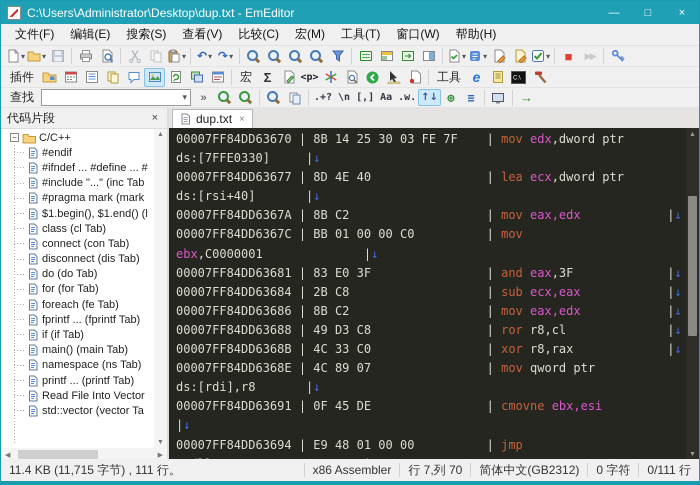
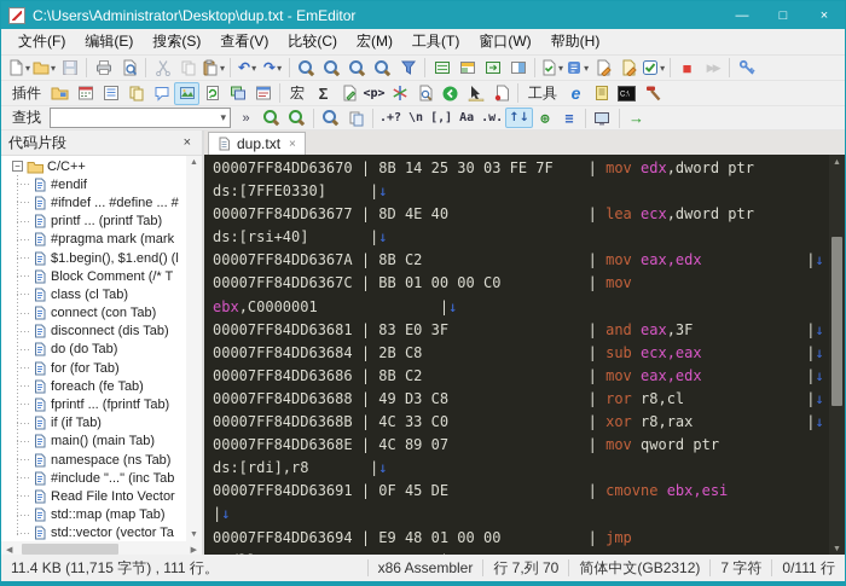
  C:\Users\Administrator\Desktop\dup.txt - EmEditor
  —
  □
  ×
  文件(F)
  编辑(E)
  搜索(S)
  查看(V)
  比较(C)
  宏(M)
  工具(T)
  窗口(W)
  帮助(H)
  ▾
  ▾
  ▾
  ↶
  ▾
  ↷
  ▾
  ▾
  ▾
  ▾
  ■
  ▶▶
  插件
  宏
  Σ
  <p>
  工具
  e
  查找
  ▾
  »
  .+?
  \n
  [,]
  Aa
  .w.
  ↑↓
  ⊕
  ≡
  →
  代码片段
  ×
  −
  C/C++
  #endif
  #ifndef ... #define ... #
- #include "..." (inc Tab
+ printf ... (printf Tab)
  #pragma mark (mark
  $1.begin(), $1.end() (l
+ Block Comment (/* T
  class (cl Tab)
  connect (con Tab)
  disconnect (dis Tab)
  do (do Tab)
  for (for Tab)
  foreach (fe Tab)
  fprintf ... (fprintf Tab)
  if (if Tab)
  main() (main Tab)
  namespace (ns Tab)
- printf ... (printf Tab)
+ #include "..." (inc Tab
  Read File Into Vector
+ std::map (map Tab)
  std::vector (vector Ta
  dup.txt
  ×
  00007FF84DD63670 | 8B 14 25 30 03 FE 7F | mov edx,dword ptr
  ds:[7FFE0330] |↓
  00007FF84DD63677 | 8D 4E 40 | lea ecx,dword ptr
  ds:[rsi+40] |↓
  00007FF84DD6367A | 8B C2 | mov eax,edx |↓
  00007FF84DD6367C | BB 01 00 00 C0 | mov
  ebx,C0000001 |↓
  00007FF84DD63681 | 83 E0 3F | and eax,3F |↓
  00007FF84DD63684 | 2B C8 | sub ecx,eax |↓
  00007FF84DD63686 | 8B C2 | mov eax,edx |↓
  00007FF84DD63688 | 49 D3 C8 | ror r8,cl |↓
  00007FF84DD6368B | 4C 33 C0 | xor r8,rax |↓
  00007FF84DD6368E | 4C 89 07 | mov qword ptr
  ds:[rdi],r8 |↓
  00007FF84DD63691 | 0F 45 DE | cmovne ebx,esi
  |↓
  00007FF84DD63694 | E9 48 01 00 00 | jmp
  11.4 KB (11,715 字节) , 111 行。
  x86 Assembler
  行 7,列 70
  简体中文(GB2312)
- 0 字符
+ 7 字符
  0/111 行
